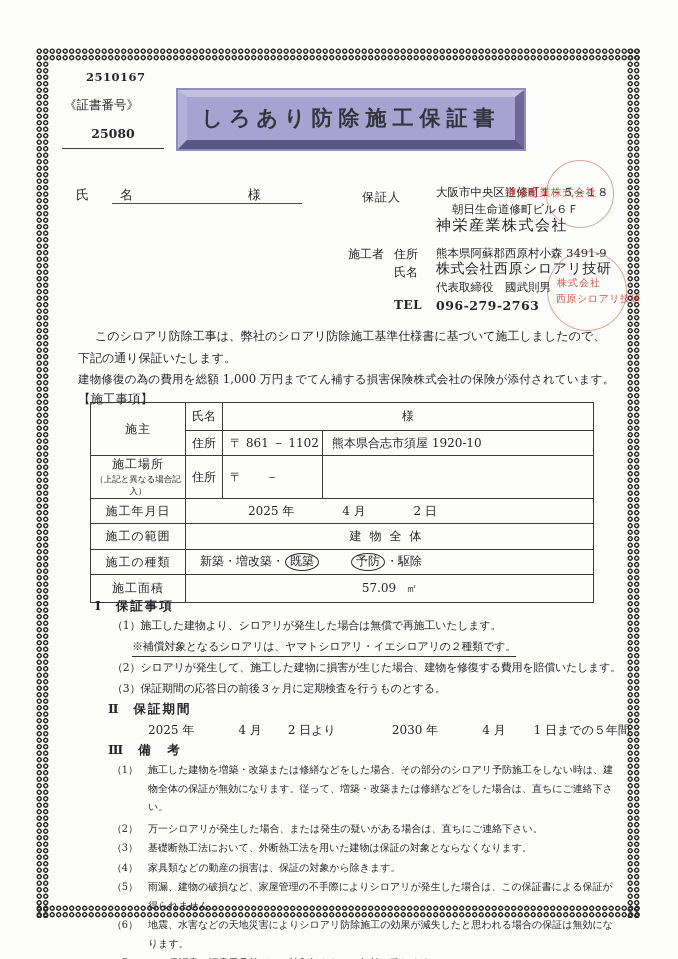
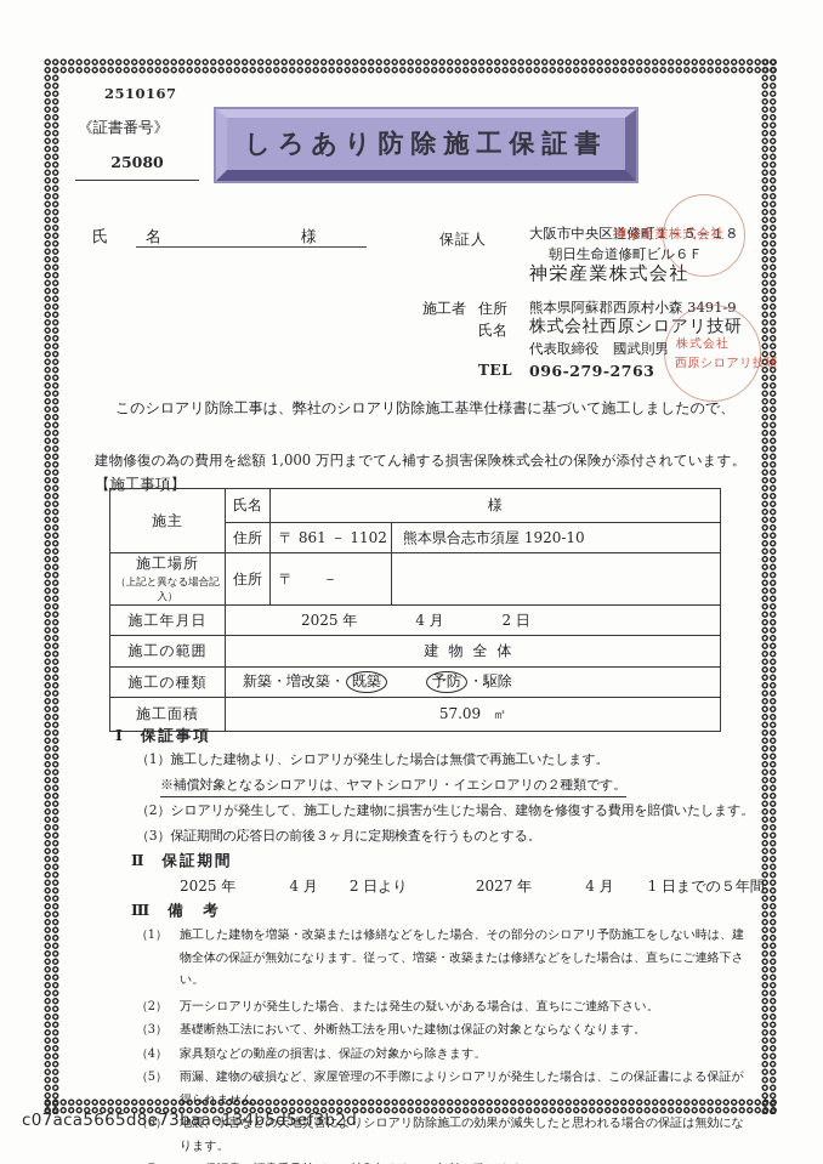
  2510167
  《証書番号》
  25080
  しろあり防除施工保証書
  氏 名
  様
  保証人
  大阪市中央区道修町１－５－１８
  朝日生命道修町ビル６Ｆ
  神栄産業株式会社
  神栄産業株式会社
  施工者
  住所
  熊本県阿蘇郡西原村小森 3491-9
  氏名
  株式会社西原シロアリ技研
  代表取締役 國武則男
  TEL
  096-279-2763
  株式会社
  西原シロアリ技研
  このシロアリ防除工事は、弊社のシロアリ防除施工基準仕様書に基づいて施工しましたので、
- 下記の通り保証いたします。
  建物修復の為の費用を総額 1,000 万円までてん補する損害保険株式会社の保険が添付されています。
  【施工事項】
  施主	氏名	様
  住所	〒 861 － 1102	熊本県合志市須屋 1920-10
  施工場所 （上記と異なる場合記入）	住所	〒 －
  施工年月日	2025 年 4 月 2 日
  施工の範囲	建物全体
  施工の種類	新築・増改築・ 既築 予防 ・駆除
  施工面積	57.09 ㎡
  Ⅰ 保証事項
  （1）施工した建物より、シロアリが発生した場合は無償で再施工いたします。
  ※補償対象となるシロアリは、ヤマトシロアリ・イエシロアリの２種類です。
  （2）シロアリが発生して、施工した建物に損害が生じた場合、建物を修復する費用を賠償いたします。
  （3）保証期間の応答日の前後３ヶ月に定期検査を行うものとする。
  Ⅱ 保証期間
- 2025 年 4 月 2 日より 2030 年 4 月 1 日までの５年間
+ 2025 年 4 月 2 日より 2027 年 4 月 1 日までの５年間
  Ⅲ 備 考
  （1）
  施工した建物を増築・改築または修繕などをした場合、その部分のシロアリ予防施工をしない時は、建物全体の保証が無効になります。従って、増築・改築または修繕などをした場合は、直ちにご連絡下さい。
  （2）
  万一シロアリが発生した場合、または発生の疑いがある場合は、直ちにご連絡下さい。
  （3）
  基礎断熱工法において、外断熱工法を用いた建物は保証の対象とならなくなります。
  （4）
  家具類などの動産の損害は、保証の対象から除きます。
  （5）
  雨漏、建物の破損など、家屋管理の不手際によりシロアリが発生した場合は、この保証書による保証が得られません。
  （6）
  地震、水害などの天地災害によりシロアリ防除施工の効果が減失したと思われる場合の保証は無効になります。
+ c07aca5665d8e73baae134b5d5ef3b2d
